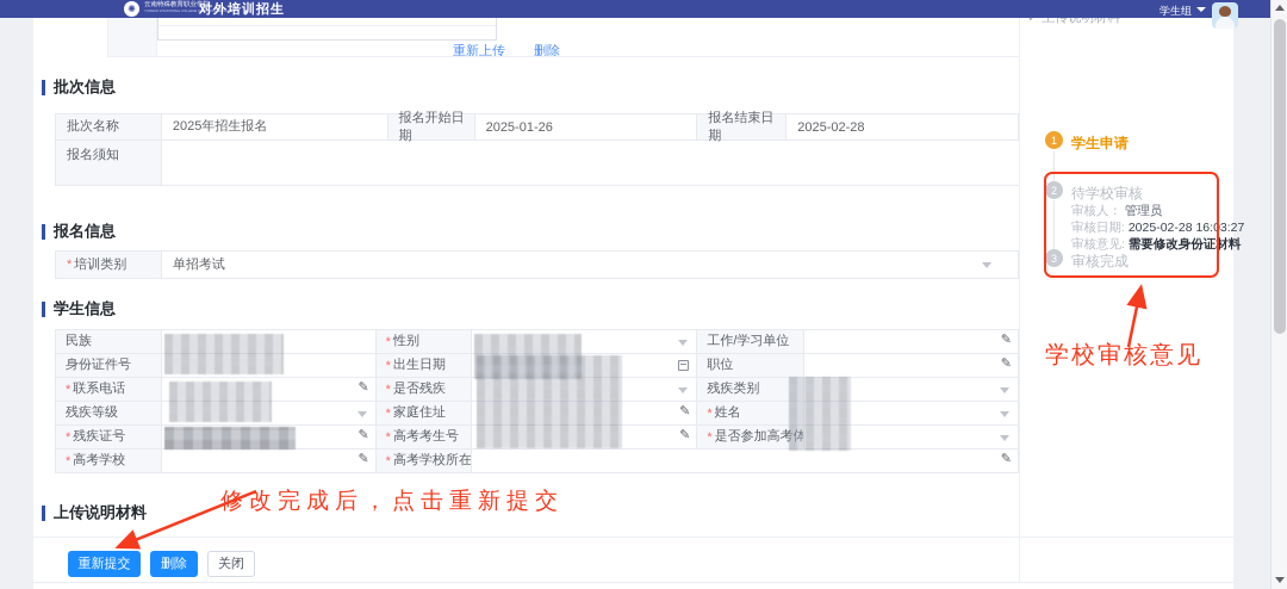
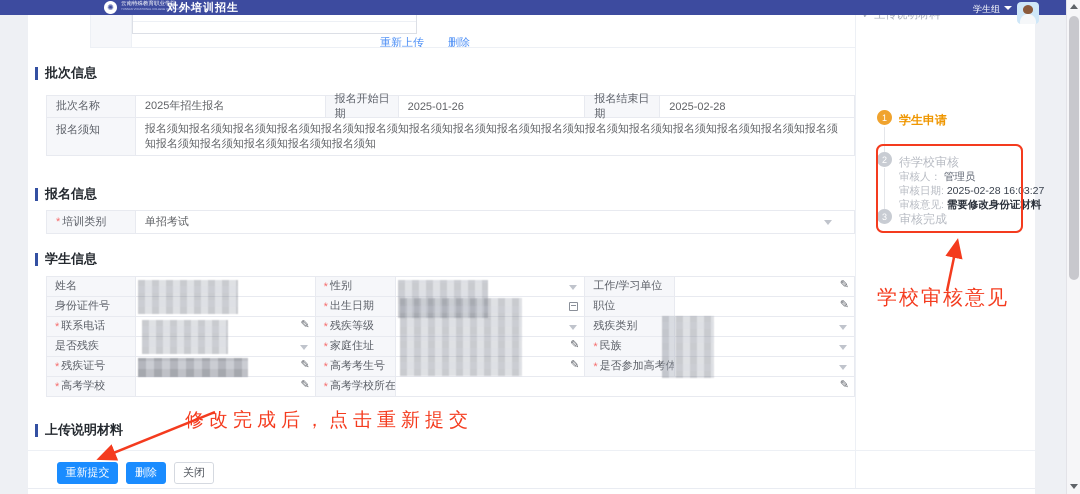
  重新上传
  删除
  批次信息
  批次名称
  2025年招生报名
  报名开始日期
  2025-01-26
  报名结束日期
  2025-02-28
  报名须知
+ 报名须知报名须知报名须知报名须知报名须知报名须知报名须知报名须知报名须知报名须知报名须知报名须知报名须知报名须知报名须知报名须知报名须知报名须知报名须知报名须知报名须知
  报名信息
  *
  培训类别
  单招考试
  学生信息
- 民族
+ 姓名
  *
  性别
  工作/学习单位
  ✎
  身份证件号
  *
  出生日期
  职位
  ✎
  *
  联系电话
  ✎
  *
- 是否残疾
+ 残疾等级
  残疾类别
- 残疾等级
+ 是否残疾
  *
  家庭住址
  ✎
  *
- 姓名
+ 民族
  *
  残疾证号
  ✎
  *
  高考考生号
  ✎
  *
  是否参加高考
  *
  高考学校
  ✎
  *
  高考学校所在
  ✎
  上传说明材料
  重新提交
  删除
  关闭
  ✓ 上传说明材料
  1
  学生申请
  2
  待学校审核
  审核人： 管理员
  审核日期: 2025-02-28 16:03:27
  审核意见: 需要修改身份证材料
  3
  审核完成
  学校审核意见
  修改完成后，点击重新提交
  ✺
  对外培训招生
  学生组
